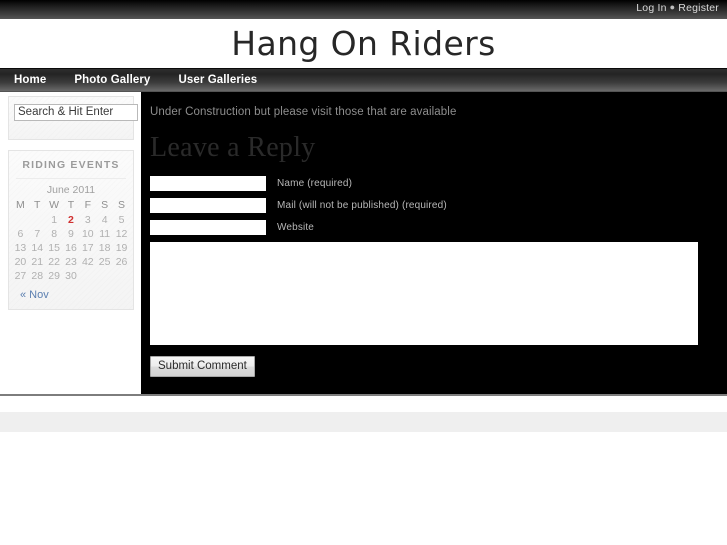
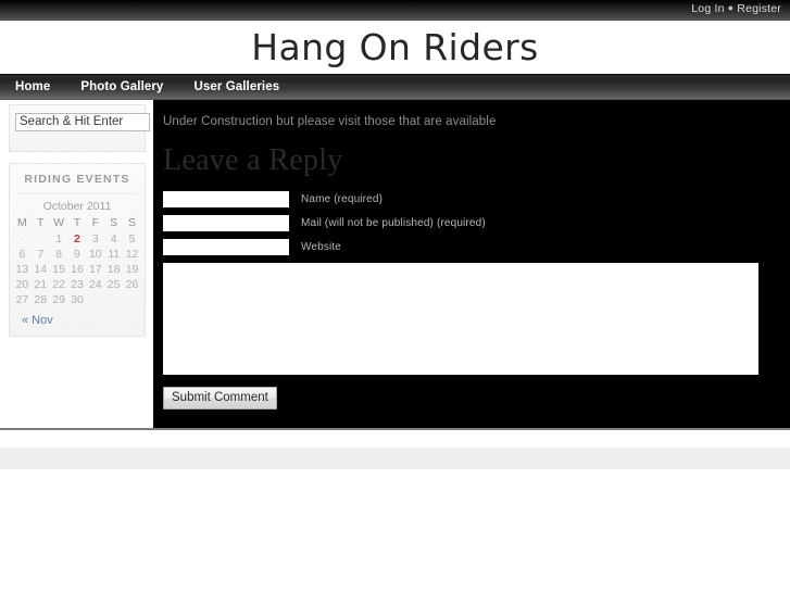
  Log In ● Register
  Hang On Riders
  Home
  Photo Gallery
  User Galleries
  Search & Hit Enter
  RIDING EVENTS
- June 2011
+ October 2011
  M	T	W	T	F	S	S
  		1	2	3	4	5
  6	7	8	9	10	11	12
  13	14	15	16	17	18	19
- 20	21	22	23	42	25	26
+ 20	21	22	23	24	25	26
  27	28	29	30
  « Nov
  Under Construction but please visit those that are available
  Leave a Reply
  Name (required)
  Mail (will not be published) (required)
  Website
  Submit Comment
